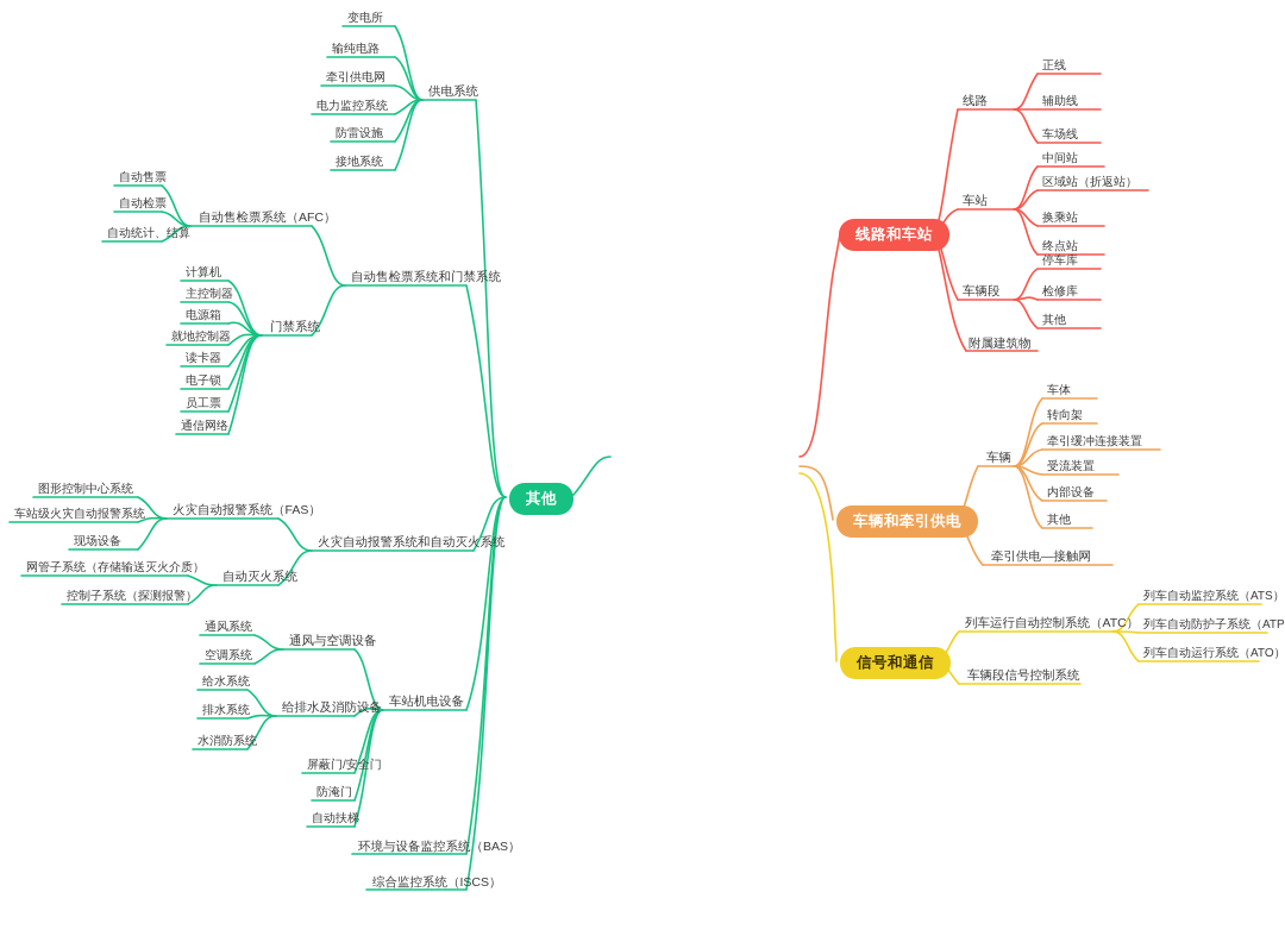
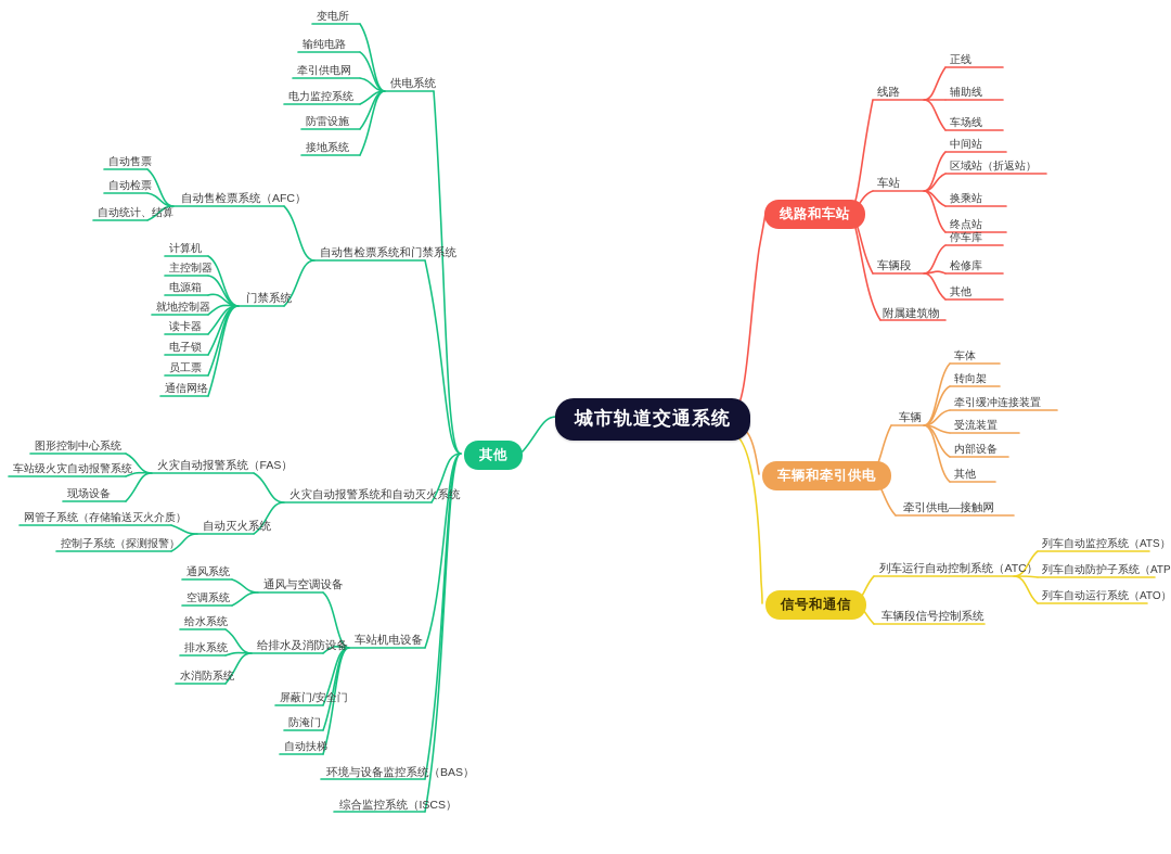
+ 城市轨道交通系统
  线路和车站
  线路
  正线
  辅助线
  车场线
  车站
  中间站
  区域站（折返站）
  换乘站
  终点站
  车辆段
  停车库
  检修库
  其他
  附属建筑物
  车辆和牵引供电
  车辆
  车体
  转向架
  牵引缓冲连接装置
  受流装置
  内部设备
  其他
  牵引供电—接触网
  信号和通信
  列车运行自动控制系统（ATC）
  列车自动监控系统（ATS）
  列车自动防护子系统（ATP
  列车自动运行系统（ATO）
  车辆段信号控制系统
  其他
  供电系统
  变电所
  输纯电路
  牵引供电网
  电力监控系统
  防雷设施
  接地系统
  自动售检票系统和门禁系统
  自动售检票系统（AFC）
  自动售票
  自动检票
  自动统计、结算
  门禁系统
  计算机
  主控制器
  电源箱
  就地控制器
  读卡器
  电子锁
  员工票
  通信网络
  火灾自动报警系统和自动灭火系统
  火灾自动报警系统（FAS）
  图形控制中心系统
  车站级火灾自动报警系统
  现场设备
  自动灭火系统
  网管子系统（存储输送灭火介质）
  控制子系统（探测报警）
  车站机电设备
  通风与空调设备
  通风系统
  空调系统
  给排水及消防设备
  给水系统
  排水系统
  水消防系统
  屏蔽门/安全门
  防淹门
  自动扶梯
  环境与设备监控系统（BAS）
  综合监控系统（ISCS）
